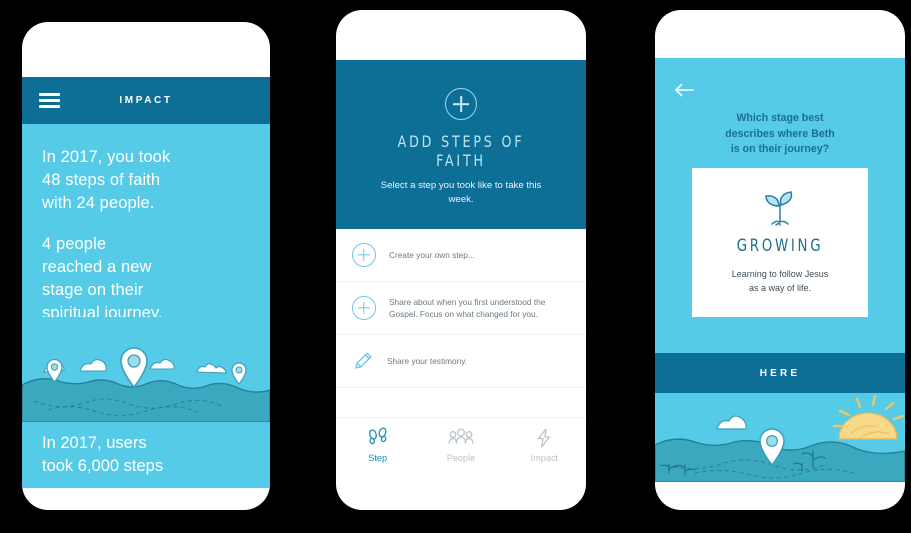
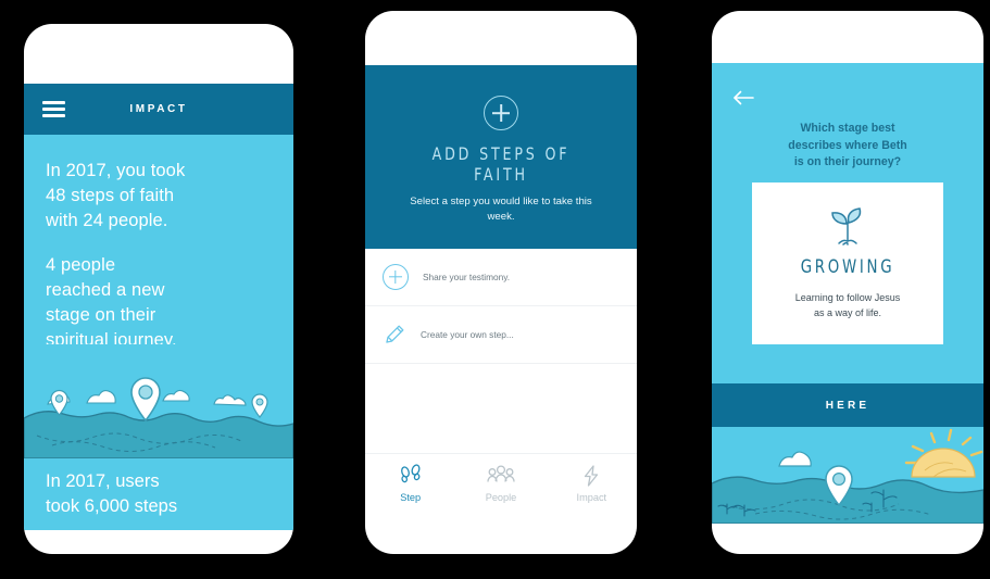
  IMPACT
  In 2017, you took
  48 steps of faith
  with 24 people.
  4 people
  reached a new
  stage on their
  spiritual journey.
  In 2017, users
  took 6,000 steps
  ADD STEPS OF FAITH
- Select a step you took like to take this week.
+ Select a step you would like to take this week.
- Create your own step...
+ Share your testimony.
- Share about when you first understood the Gospel. Focus on what changed for you.
- Share your testimony.
+ Create your own step...
  Step
  People
  Impact
  Which stage best
  describes where Beth
  is on their journey?
  GROWING
  Learning to follow Jesus
  as a way of life.
  HERE
